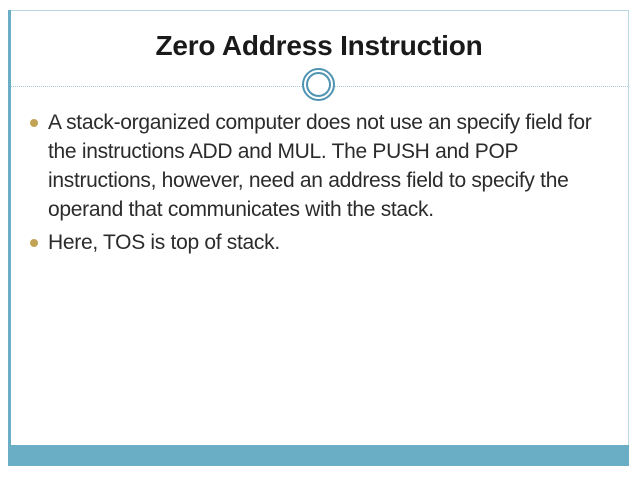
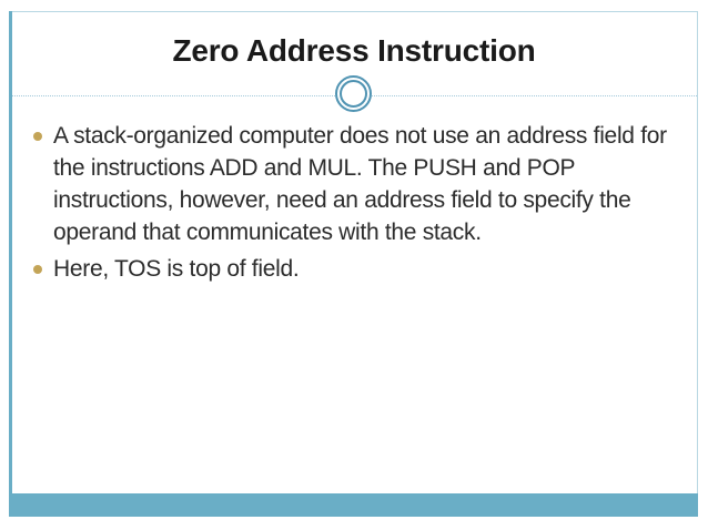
  Zero Address Instruction
- A stack-organized computer does not use an specify field for the instructions ADD and MUL. The PUSH and POP instructions, however, need an address field to specify the operand that communicates with the stack.
+ A stack-organized computer does not use an address field for the instructions ADD and MUL. The PUSH and POP instructions, however, need an address field to specify the operand that communicates with the stack.
- Here, TOS is top of stack.
+ Here, TOS is top of field.
